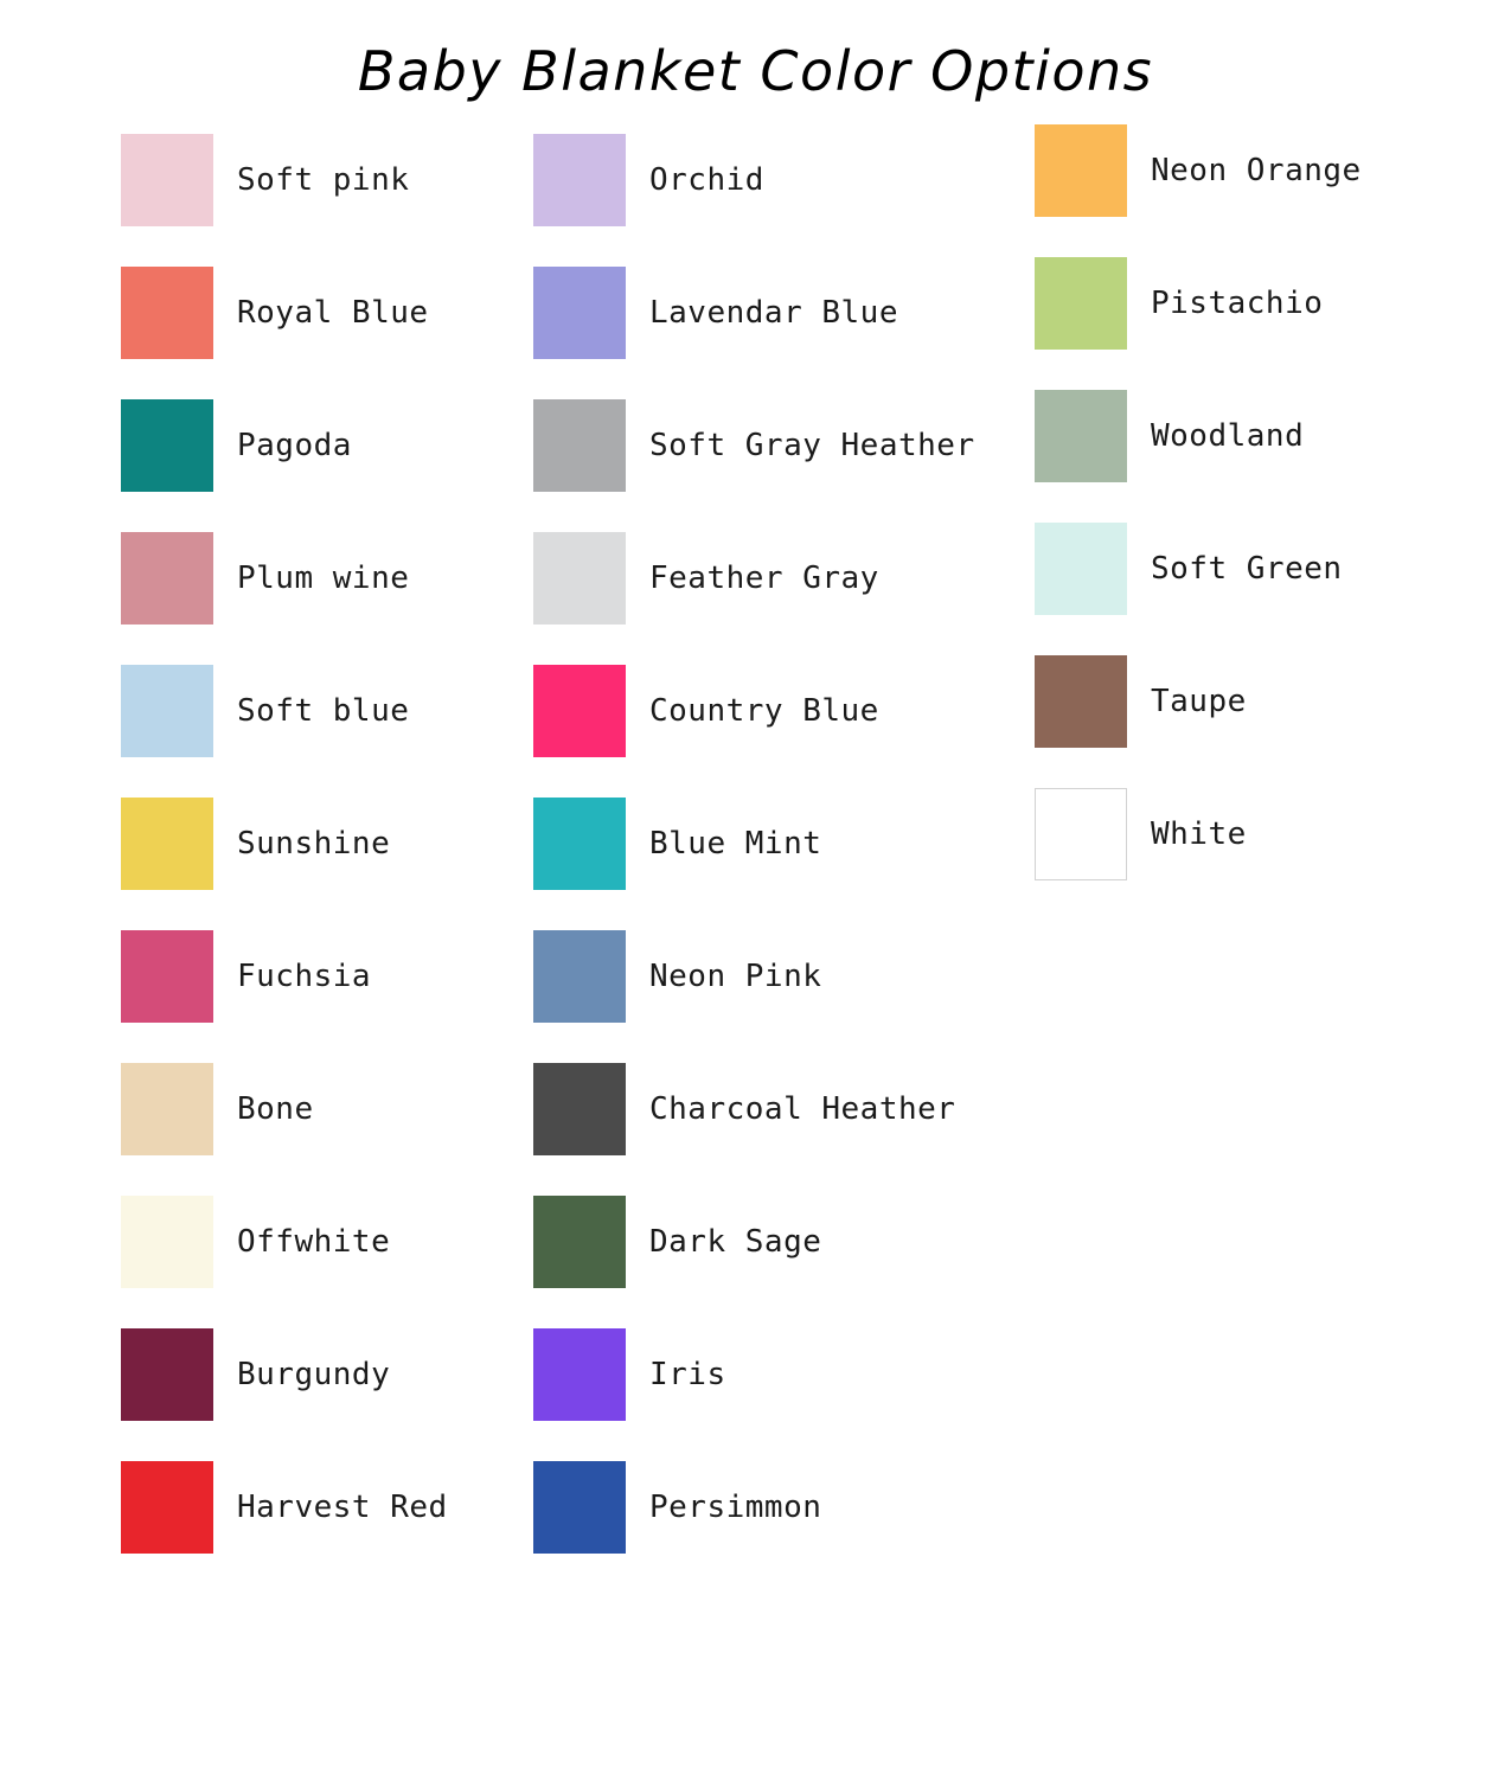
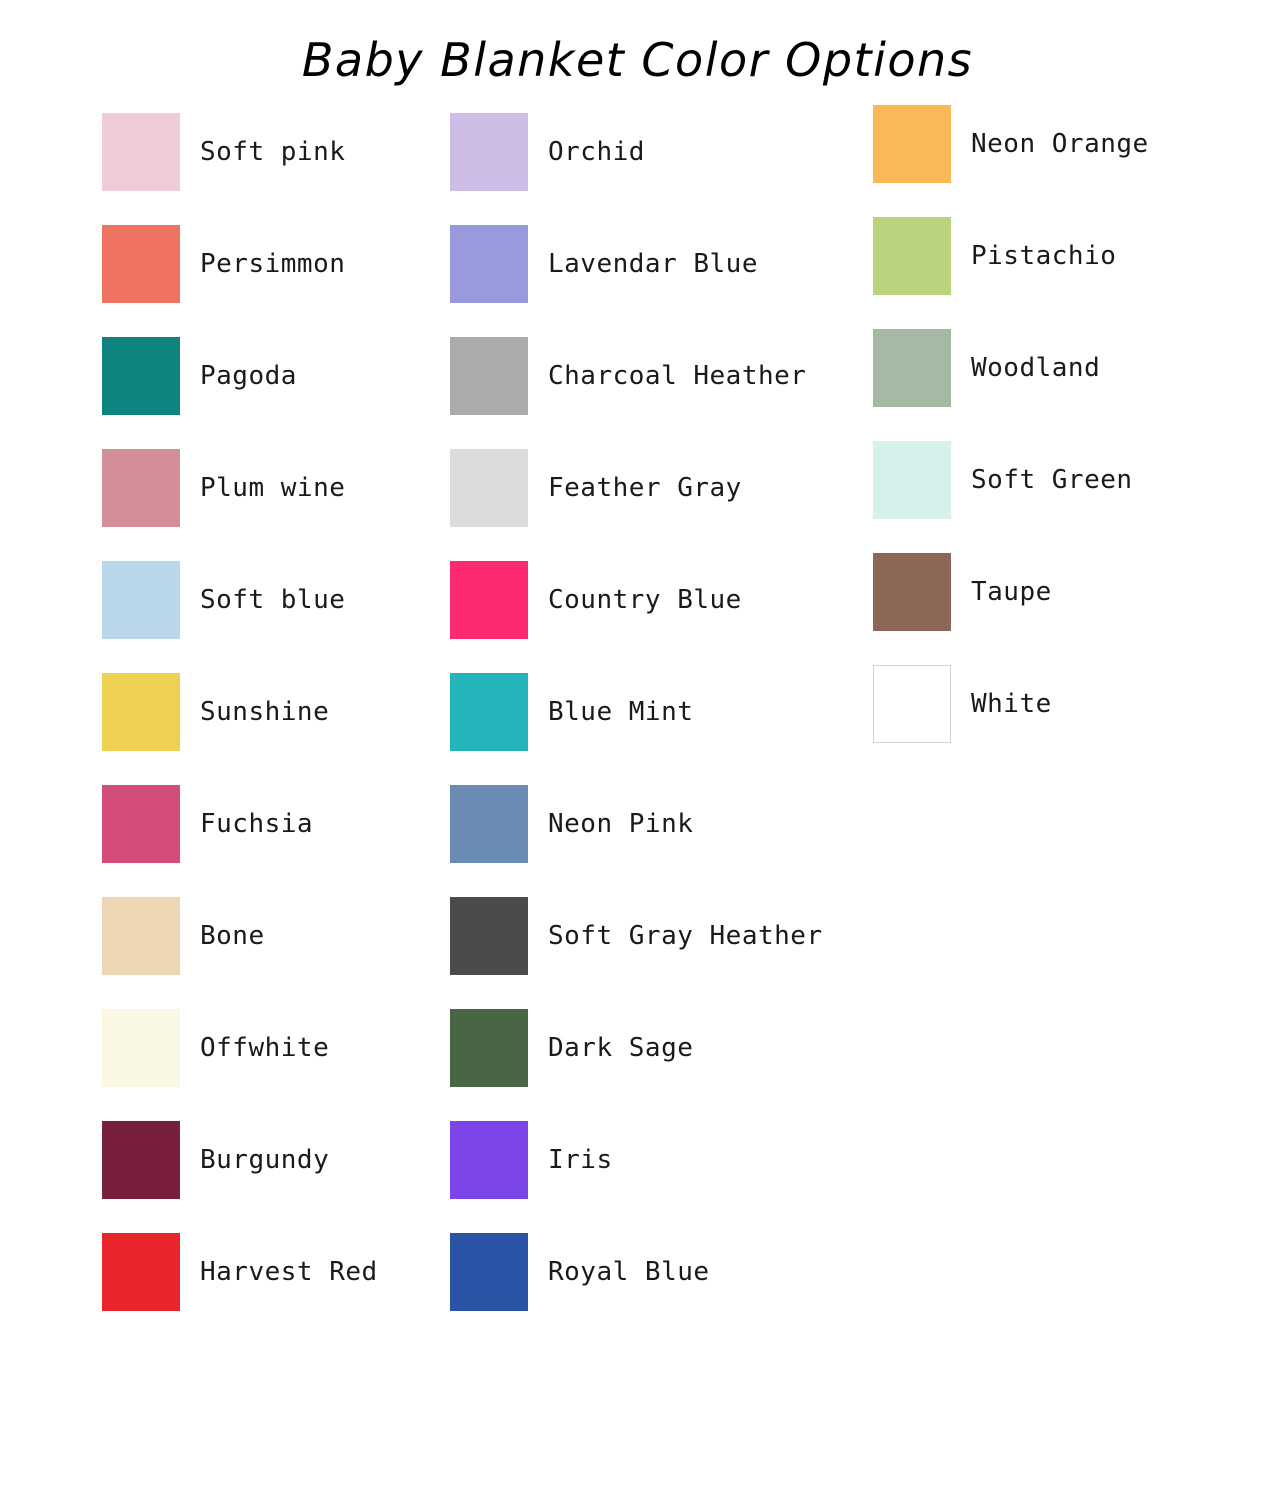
  Baby Blanket Color Options
  Soft pink
- Royal Blue
+ Persimmon
  Pagoda
  Plum wine
  Soft blue
  Sunshine
  Fuchsia
  Bone
  Offwhite
  Burgundy
  Harvest Red
  Orchid
  Lavendar Blue
- Soft Gray Heather
+ Charcoal Heather
  Feather Gray
  Country Blue
  Blue Mint
  Neon Pink
- Charcoal Heather
+ Soft Gray Heather
  Dark Sage
  Iris
- Persimmon
+ Royal Blue
  Neon Orange
  Pistachio
  Woodland
  Soft Green
  Taupe
  White
